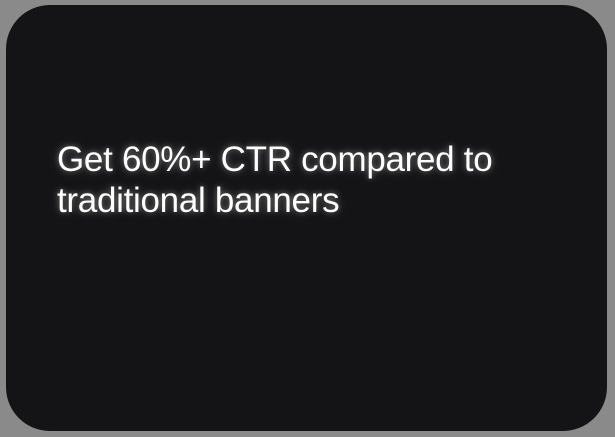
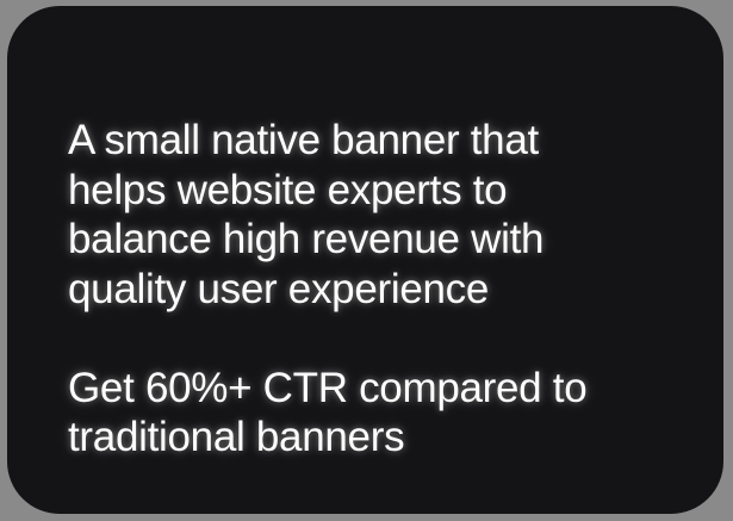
+ A small native banner that
+ helps website experts to
+ balance high revenue with
+ quality user experience
  Get 60%+ CTR compared to
  traditional banners
